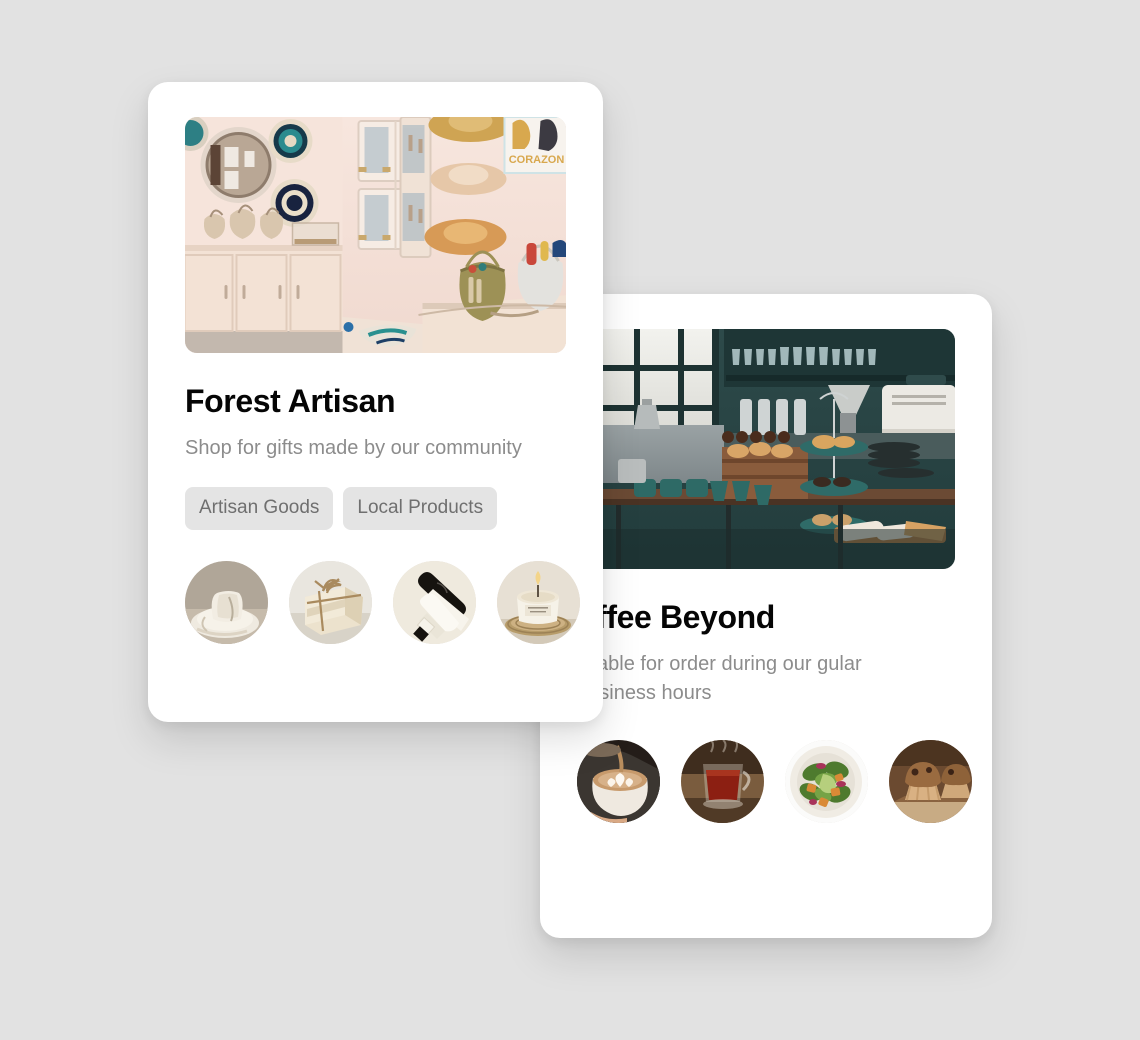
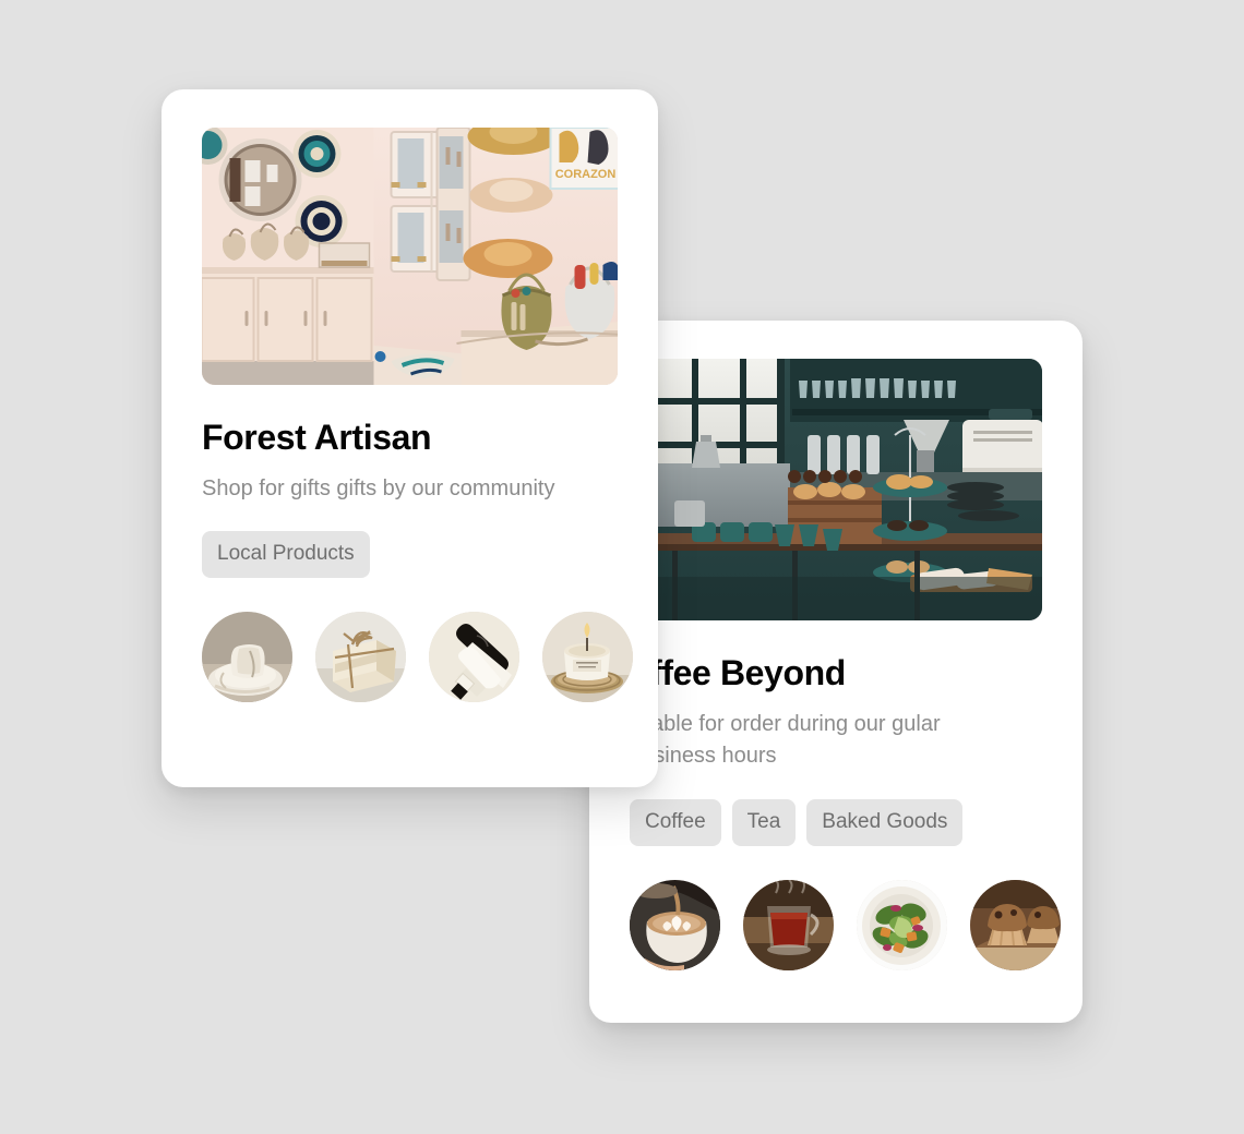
  fee Beyond
  ble for order during our gular siness hours
+ Coffee
+ Tea
+ Baked Goods
  CORAZON
  Forest Artisan
- Shop for gifts made by our community
+ Shop for gifts gifts by our community
- Artisan Goods
  Local Products
